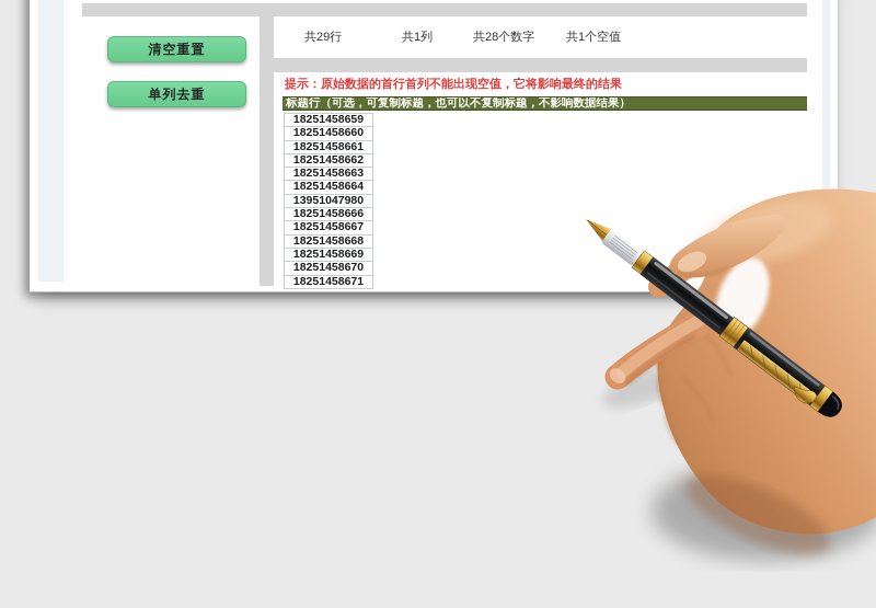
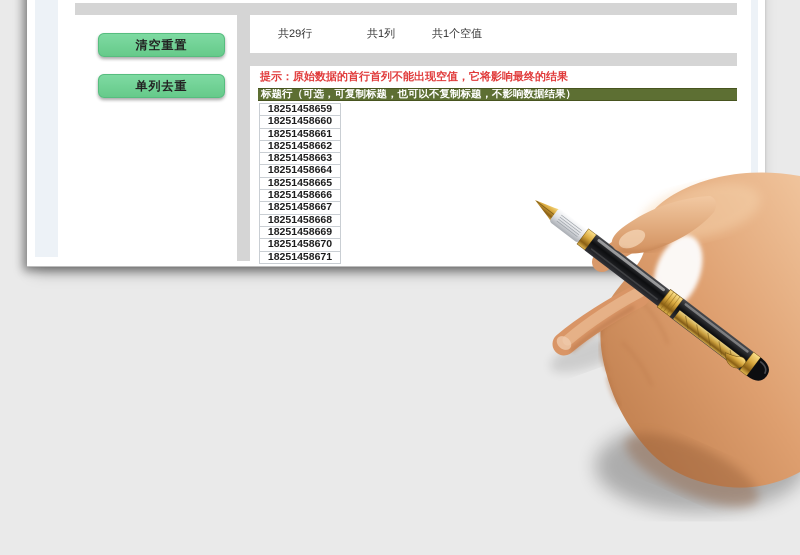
  清空重置
  单列去重
  共29行
  共1列
- 共28个数字
  共1个空值
  提示：原始数据的首行首列不能出现空值，它将影响最终的结果
  标题行（可选，可复制标题，也可以不复制标题，不影响数据结果）
  18251458659
  18251458660
  18251458661
  18251458662
  18251458663
  18251458664
- 13951047980
+ 18251458665
  18251458666
  18251458667
  18251458668
  18251458669
  18251458670
  18251458671
